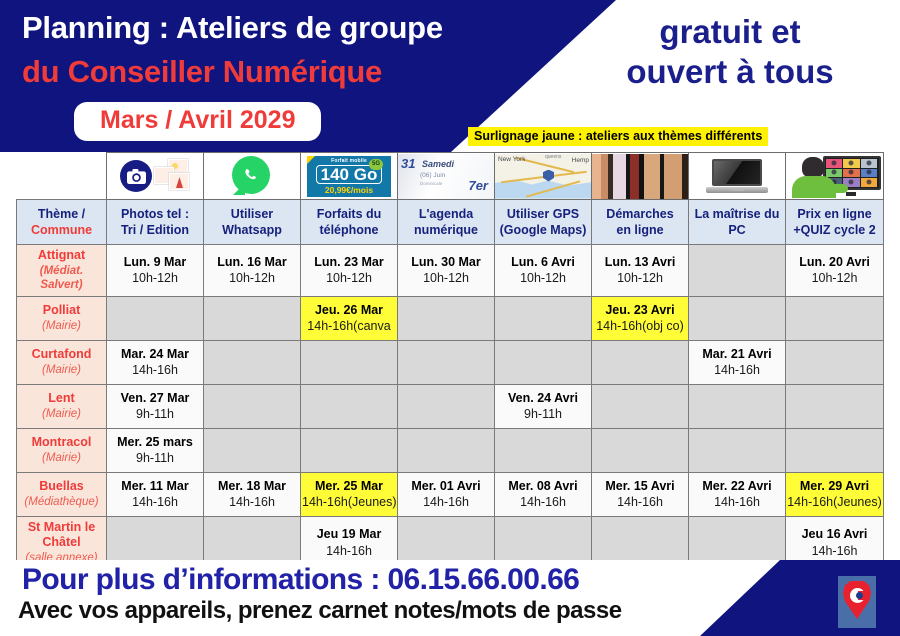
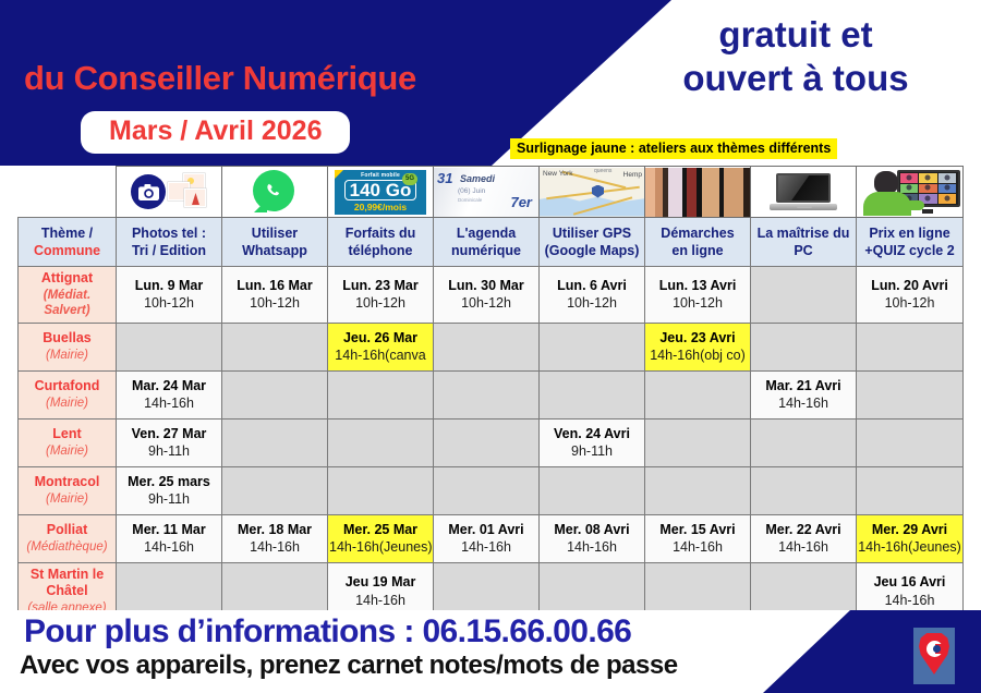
- Planning : Ateliers de groupe
  du Conseiller Numérique
- Mars / Avril 2029
+ Mars / Avril 2026
  gratuit et
  ouvert à tous
  Surlignage jaune : ateliers aux thèmes différents
  Thème / Commune	Photos tel : Tri / Edition	Utiliser Whatsapp	Forfaits du téléphone	L'agenda numérique	Utiliser GPS (Google Maps)	Démarches en ligne	La maîtrise du PC	Prix en ligne +QUIZ cycle 2
  Attignat (Médiat. Salvert)	Lun. 9 Mar10h-12h	Lun. 16 Mar10h-12h	Lun. 23 Mar10h-12h	Lun. 30 Mar10h-12h	Lun. 6 Avri10h-12h	Lun. 13 Avri10h-12h		Lun. 20 Avri10h-12h
- Polliat (Mairie)			Jeu. 26 Mar14h-16h(canva			Jeu. 23 Avri14h-16h(obj co)
+ Buellas (Mairie)			Jeu. 26 Mar14h-16h(canva			Jeu. 23 Avri14h-16h(obj co)
  Curtafond (Mairie)	Mar. 24 Mar14h-16h						Mar. 21 Avri14h-16h
  Lent (Mairie)	Ven. 27 Mar9h-11h				Ven. 24 Avri9h-11h
  Montracol (Mairie)	Mer. 25 mars9h-11h
- Buellas (Médiathèque)	Mer. 11 Mar14h-16h	Mer. 18 Mar14h-16h	Mer. 25 Mar14h-16h(Jeunes)	Mer. 01 Avri14h-16h	Mer. 08 Avri14h-16h	Mer. 15 Avri14h-16h	Mer. 22 Avri14h-16h	Mer. 29 Avri14h-16h(Jeunes)
+ Polliat (Médiathèque)	Mer. 11 Mar14h-16h	Mer. 18 Mar14h-16h	Mer. 25 Mar14h-16h(Jeunes)	Mer. 01 Avri14h-16h	Mer. 08 Avri14h-16h	Mer. 15 Avri14h-16h	Mer. 22 Avri14h-16h	Mer. 29 Avri14h-16h(Jeunes)
  St Martin le Châtel (salle annexe)			Jeu 19 Mar14h-16h					Jeu 16 Avri14h-16h
  Pour plus d’informations : 06.15.66.00.66
  Avec vos appareils, prenez carnet notes/mots de passe
